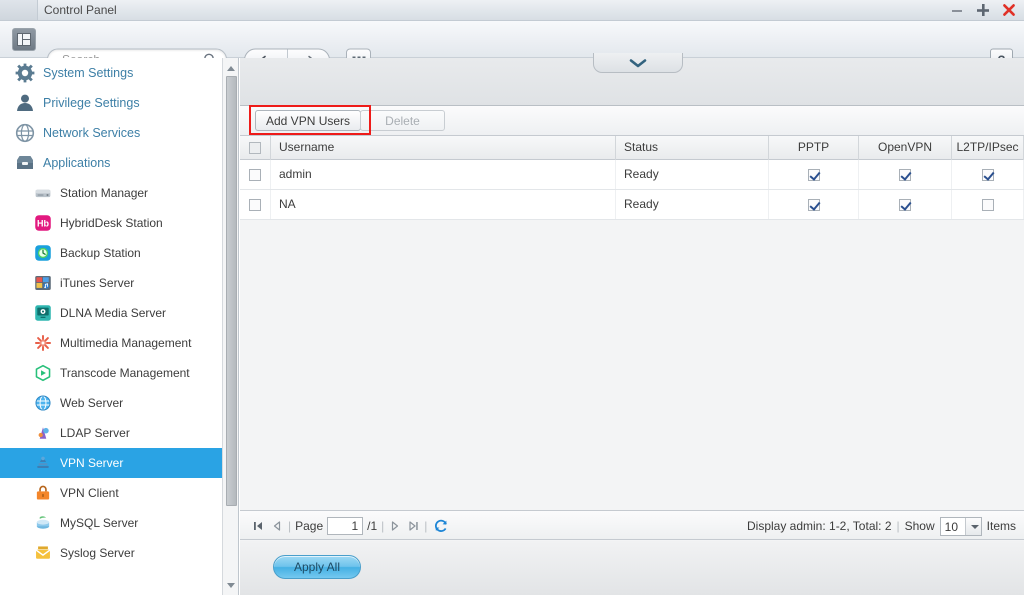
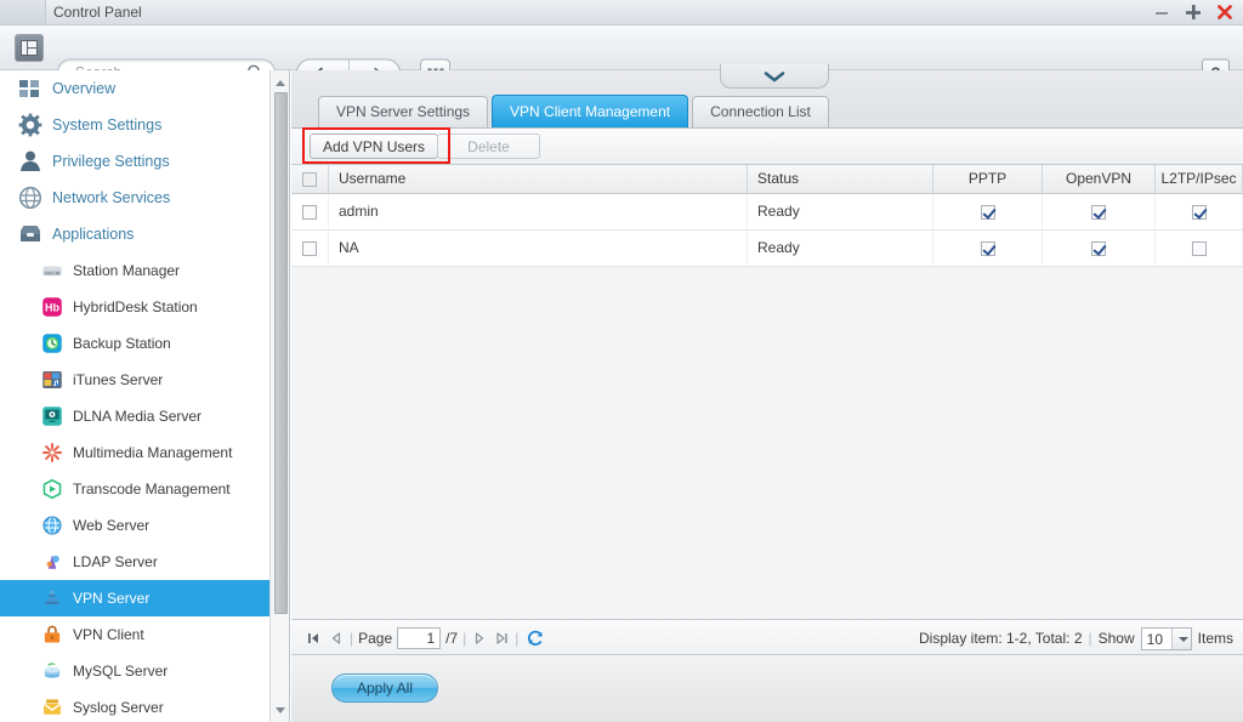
  Control Panel
+ Overview
  System Settings
  Privilege Settings
  Network Services
  Applications
  Station Manager
  Hb
  HybridDesk Station
  Backup Station
  iTunes Server
  DLNA Media Server
  Multimedia Management
  Transcode Management
  Web Server
  LDAP Server
  VPN Server
  VPN Client
  MySQL Server
  Syslog Server
+ VPN Server Settings
+ VPN Client Management
+ Connection List
  Add VPN Users
  Delete
  Username
  Status
  PPTP
  OpenVPN
  L2TP/IPsec
  admin
  Ready
  NA
  Ready
  |
  Page
  1
- /1
+ /7
  |
  |
- Display admin: 1-2, Total: 2
+ Display item: 1-2, Total: 2
  |
  Show
  10
  Items
  Apply All
